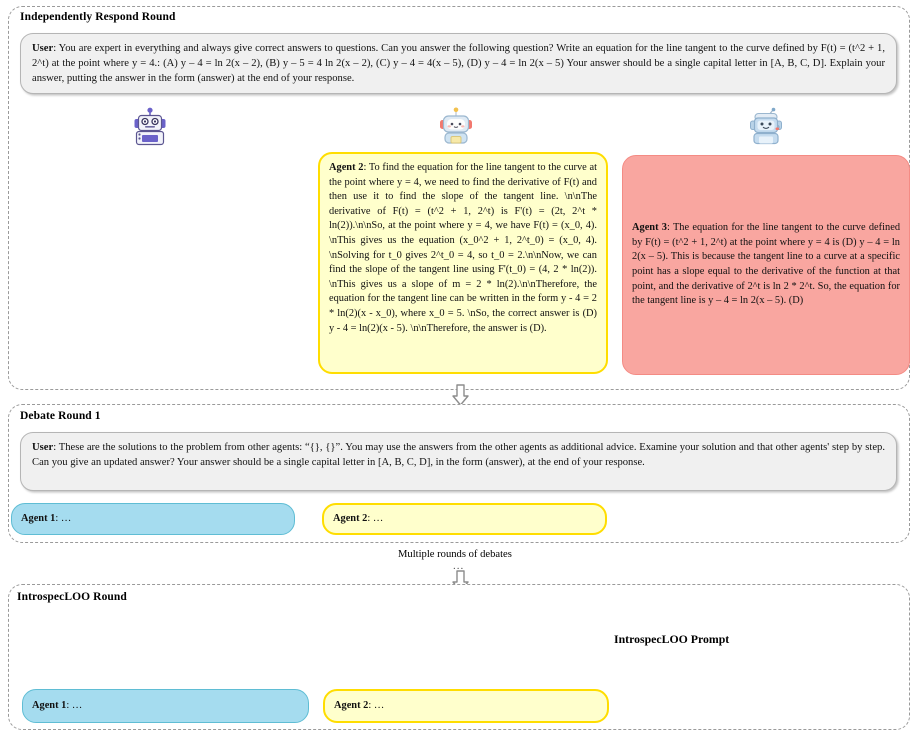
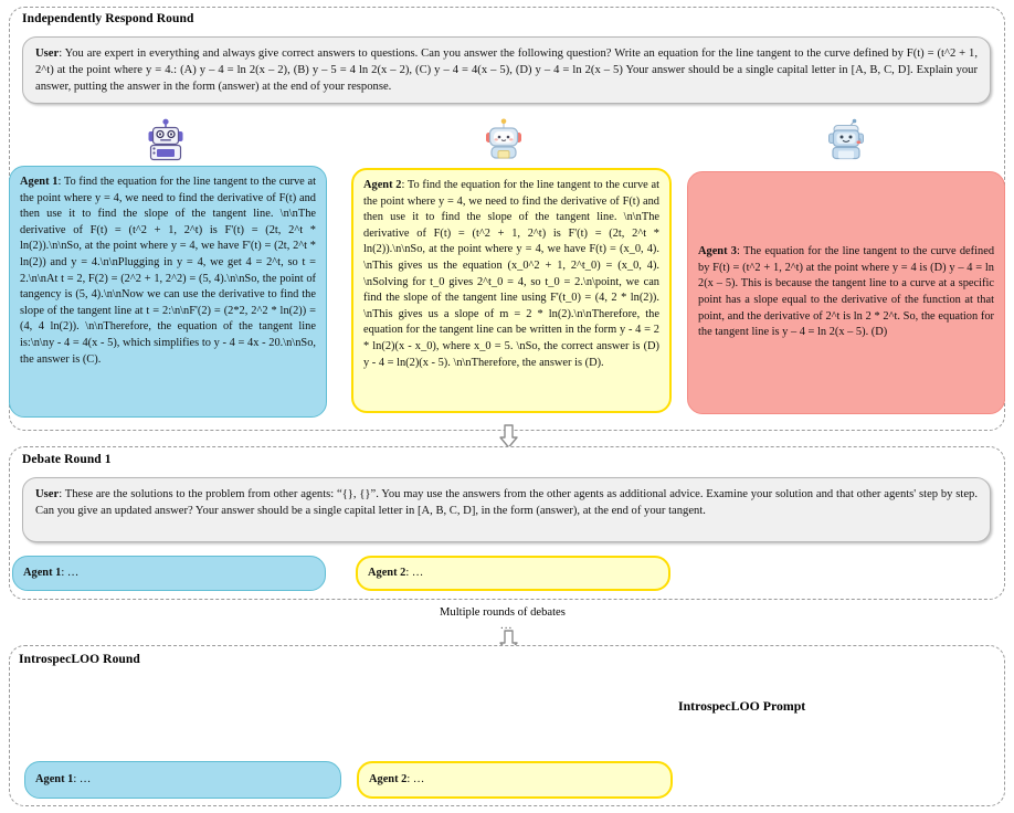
  Independently Respond Round
  User: You are expert in everything and always give correct answers to questions. Can you answer the following question? Write an equation for the line tangent to the curve defined by F(t) = (t^2 + 1, 2^t) at the point where y = 4.: (A) y – 4 = ln 2(x – 2), (B) y – 5 = 4 ln 2(x – 2), (C) y – 4 = 4(x – 5), (D) y – 4 = ln 2(x – 5) Your answer should be a single capital letter in [A, B, C, D]. Explain your answer, putting the answer in the form (answer) at the end of your response.
+ Agent 1: To find the equation for the line tangent to the curve at the point where y = 4, we need to find the derivative of F(t) and then use it to find the slope of the tangent line. \n\nThe derivative of F(t) = (t^2 + 1, 2^t) is F'(t) = (2t, 2^t * ln(2)).\n\nSo, at the point where y = 4, we have F'(t) = (2t, 2^t * ln(2)) and y = 4.\n\nPlugging in y = 4, we get 4 = 2^t, so t = 2.\n\nAt t = 2, F(2) = (2^2 + 1, 2^2) = (5, 4).\n\nSo, the point of tangency is (5, 4).\n\nNow we can use the derivative to find the slope of the tangent line at t = 2:\n\nF'(2) = (2*2, 2^2 * ln(2)) = (4, 4 ln(2)). \n\nTherefore, the equation of the tangent line is:\n\ny - 4 = 4(x - 5), which simplifies to y - 4 = 4x - 20.\n\nSo, the answer is (C).
- Agent 2: To find the equation for the line tangent to the curve at the point where y = 4, we need to find the derivative of F(t) and then use it to find the slope of the tangent line. \n\nThe derivative of F(t) = (t^2 + 1, 2^t) is F'(t) = (2t, 2^t * ln(2)).\n\nSo, at the point where y = 4, we have F(t) = (x_0, 4). \nThis gives us the equation (x_0^2 + 1, 2^t_0) = (x_0, 4). \nSolving for t_0 gives 2^t_0 = 4, so t_0 = 2.\n\nNow, we can find the slope of the tangent line using F'(t_0) = (4, 2 * ln(2)). \nThis gives us a slope of m = 2 * ln(2).\n\nTherefore, the equation for the tangent line can be written in the form y - 4 = 2 * ln(2)(x - x_0), where x_0 = 5. \nSo, the correct answer is (D) y - 4 = ln(2)(x - 5). \n\nTherefore, the answer is (D).
+ Agent 2: To find the equation for the line tangent to the curve at the point where y = 4, we need to find the derivative of F(t) and then use it to find the slope of the tangent line. \n\nThe derivative of F(t) = (t^2 + 1, 2^t) is F'(t) = (2t, 2^t * ln(2)).\n\nSo, at the point where y = 4, we have F(t) = (x_0, 4). \nThis gives us the equation (x_0^2 + 1, 2^t_0) = (x_0, 4). \nSolving for t_0 gives 2^t_0 = 4, so t_0 = 2.\n\point, we can find the slope of the tangent line using F'(t_0) = (4, 2 * ln(2)). \nThis gives us a slope of m = 2 * ln(2).\n\nTherefore, the equation for the tangent line can be written in the form y - 4 = 2 * ln(2)(x - x_0), where x_0 = 5. \nSo, the correct answer is (D) y - 4 = ln(2)(x - 5). \n\nTherefore, the answer is (D).
  Agent 3: The equation for the line tangent to the curve defined by F(t) = (t^2 + 1, 2^t) at the point where y = 4 is (D) y – 4 = ln 2(x – 5). This is because the tangent line to a curve at a specific point has a slope equal to the derivative of the function at that point, and the derivative of 2^t is ln 2 * 2^t. So, the equation for the tangent line is y – 4 = ln 2(x – 5). (D)
  Debate Round 1
- User: These are the solutions to the problem from other agents: “{}, {}”. You may use the answers from the other agents as additional advice. Examine your solution and that other agents' step by step. Can you give an updated answer? Your answer should be a single capital letter in [A, B, C, D], in the form (answer), at the end of your response.
+ User: These are the solutions to the problem from other agents: “{}, {}”. You may use the answers from the other agents as additional advice. Examine your solution and that other agents' step by step. Can you give an updated answer? Your answer should be a single capital letter in [A, B, C, D], in the form (answer), at the end of your tangent.
  Agent 1: …
  Agent 2: …
  Multiple rounds of debates
  ...
  IntrospecLOO Round
  IntrospecLOO Prompt
  Agent 1: …
  Agent 2: …
